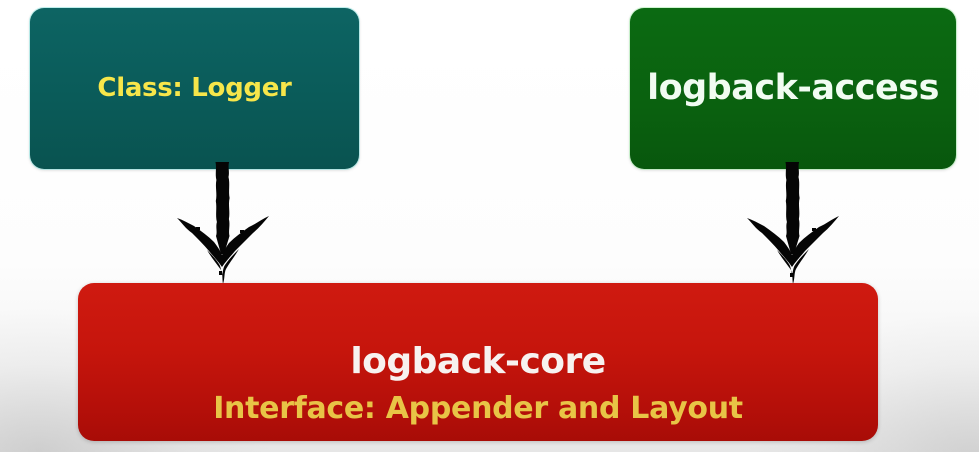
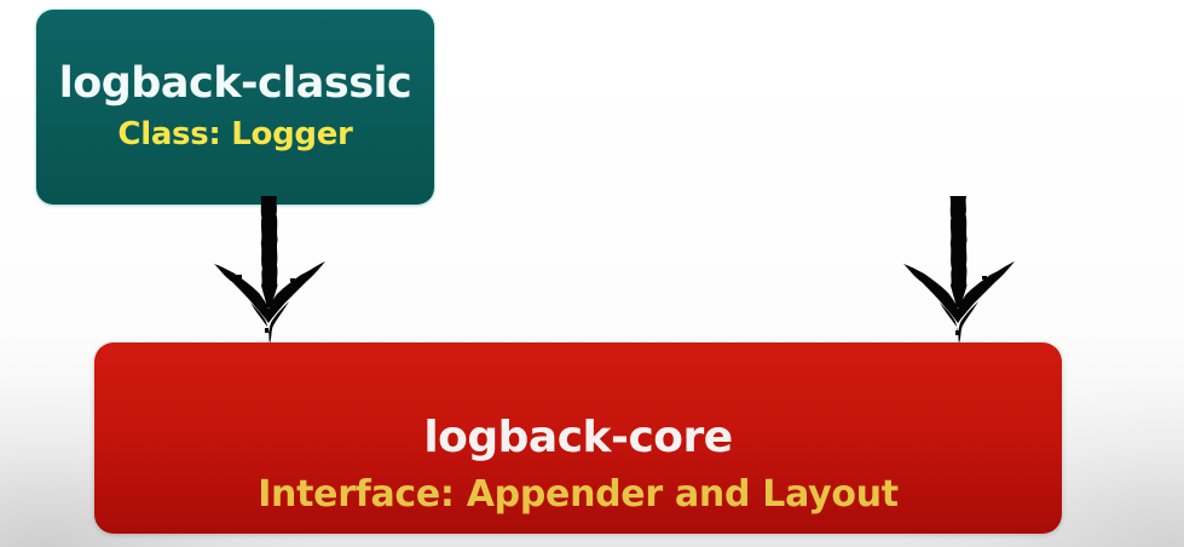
+ logback-classic
  Class: Logger
- logback-access
  logback-core
  Interface: Appender and Layout
